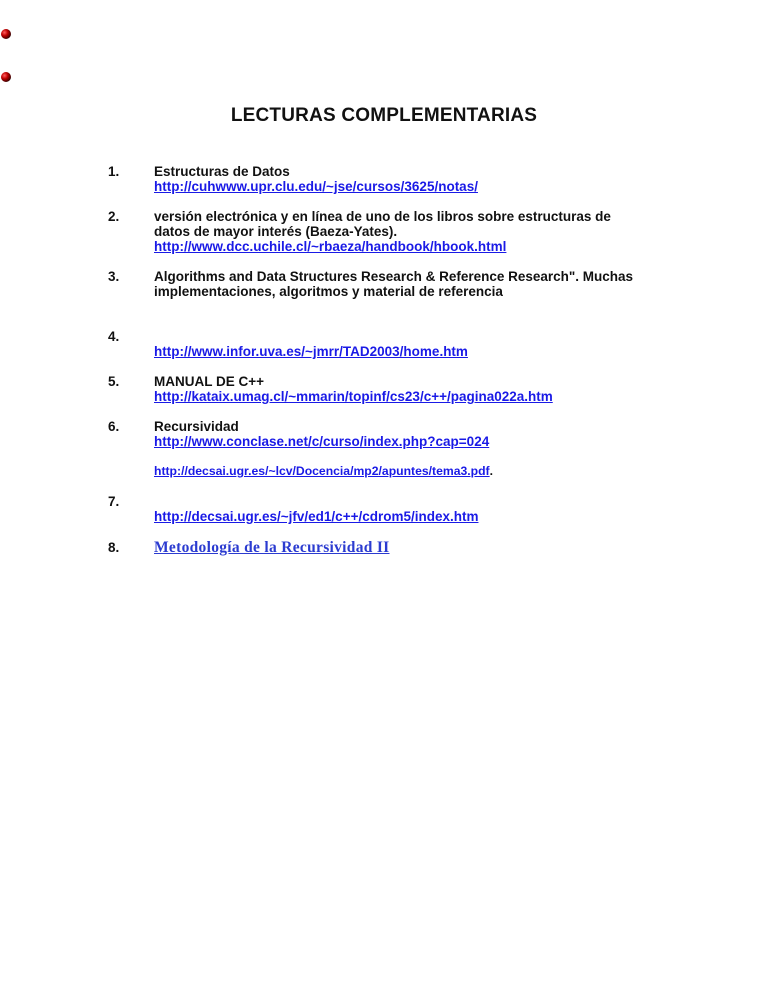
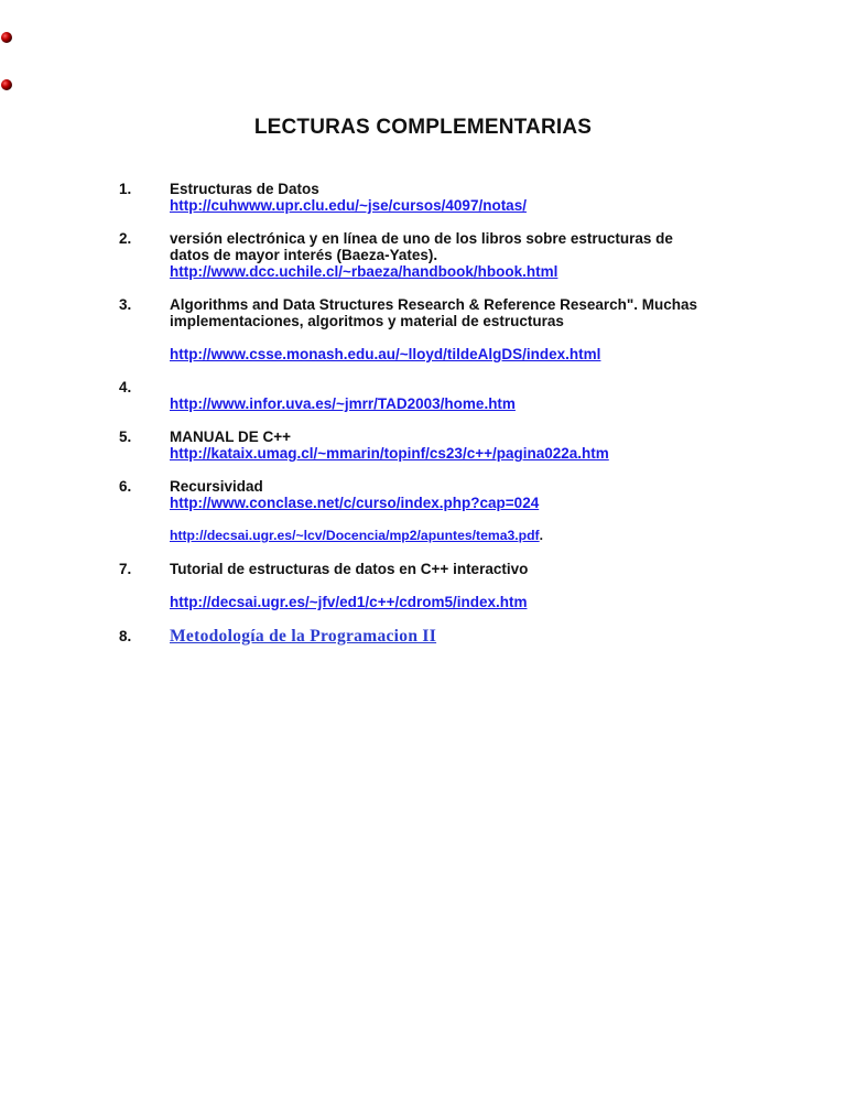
  LECTURAS COMPLEMENTARIAS
  1.
  Estructuras de Datos
- http://cuhwww.upr.clu.edu/~jse/cursos/3625/notas/
+ http://cuhwww.upr.clu.edu/~jse/cursos/4097/notas/
  2.
  versión electrónica y en línea de uno de los libros sobre estructuras de
  datos de mayor interés (Baeza-Yates).
  http://www.dcc.uchile.cl/~rbaeza/handbook/hbook.html
  3.
  Algorithms and Data Structures Research & Reference Research". Muchas
- implementaciones, algoritmos y material de referencia
+ implementaciones, algoritmos y material de estructuras
+ http://www.csse.monash.edu.au/~lloyd/tildeAlgDS/index.html
  4.
  http://www.infor.uva.es/~jmrr/TAD2003/home.htm
  5.
  MANUAL DE C++
  http://kataix.umag.cl/~mmarin/topinf/cs23/c++/pagina022a.htm
  6.
  Recursividad
  http://www.conclase.net/c/curso/index.php?cap=024
  http://decsai.ugr.es/~lcv/Docencia/mp2/apuntes/tema3.pdf.
  7.
+ Tutorial de estructuras de datos en C++ interactivo
  http://decsai.ugr.es/~jfv/ed1/c++/cdrom5/index.htm
  8.
- Metodología de la Recursividad II
+ Metodología de la Programacion II
